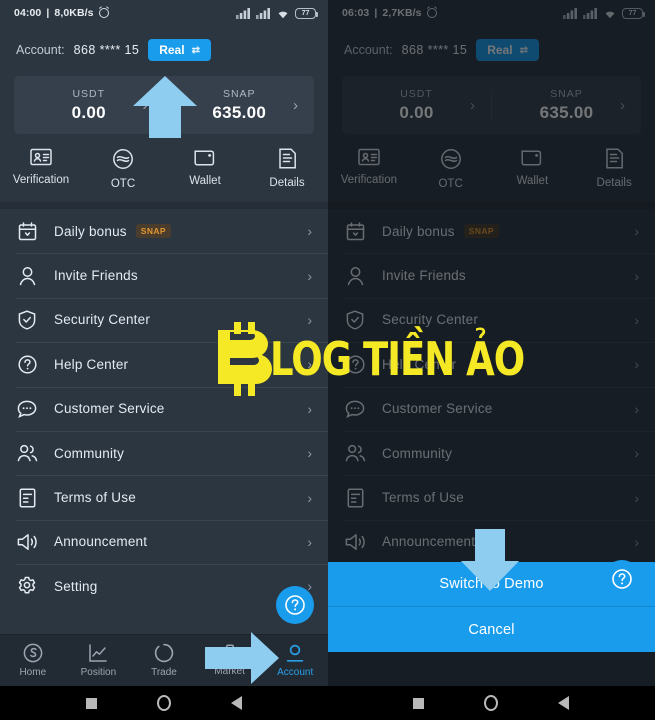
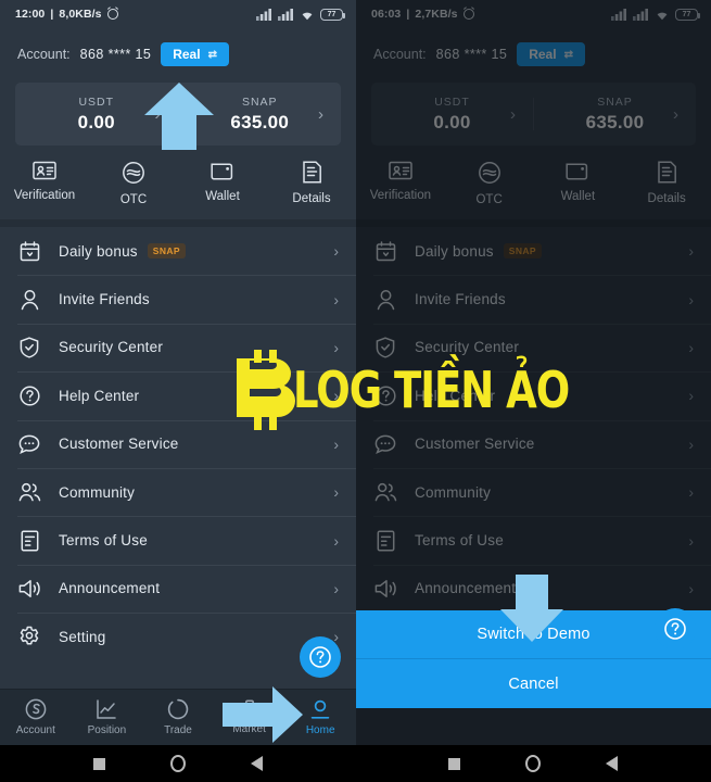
- 04:00
+ 12:00
  |
  8,0KB/s
  Account:
  868 **** 15
  Real
  ⇄
  USDT
  0.00
  SNAP
  635.00
  ›
  Verification
  OTC
  Wallet
  Details
  Daily bonus
  SNAP
  ›
  Invite Friends
  ›
  Security Center
  ›
  Help Center
  ›
  Customer Service
  ›
  Community
  ›
  Terms of Use
  ›
  Announcement
  ›
  Setting
  ›
- Home
+ Account
  Position
  Trade
  Market
- Account
+ Home
  06:03
  |
  2,7KB/s
  Account:
  868 **** 15
  Real
  ⇄
  USDT
  0.00
  ›
  SNAP
  635.00
  ›
  Verification
  OTC
  Wallet
  Details
  Daily bonus
  SNAP
  ›
  Invite Friends
  ›
  Security Center
  ›
  Help Center
  ›
  Customer Service
  ›
  Community
  ›
  Terms of Use
  ›
  Announcement
  ›
  Switch Demo
  Cancel
  LOG TIỀN ẢO
